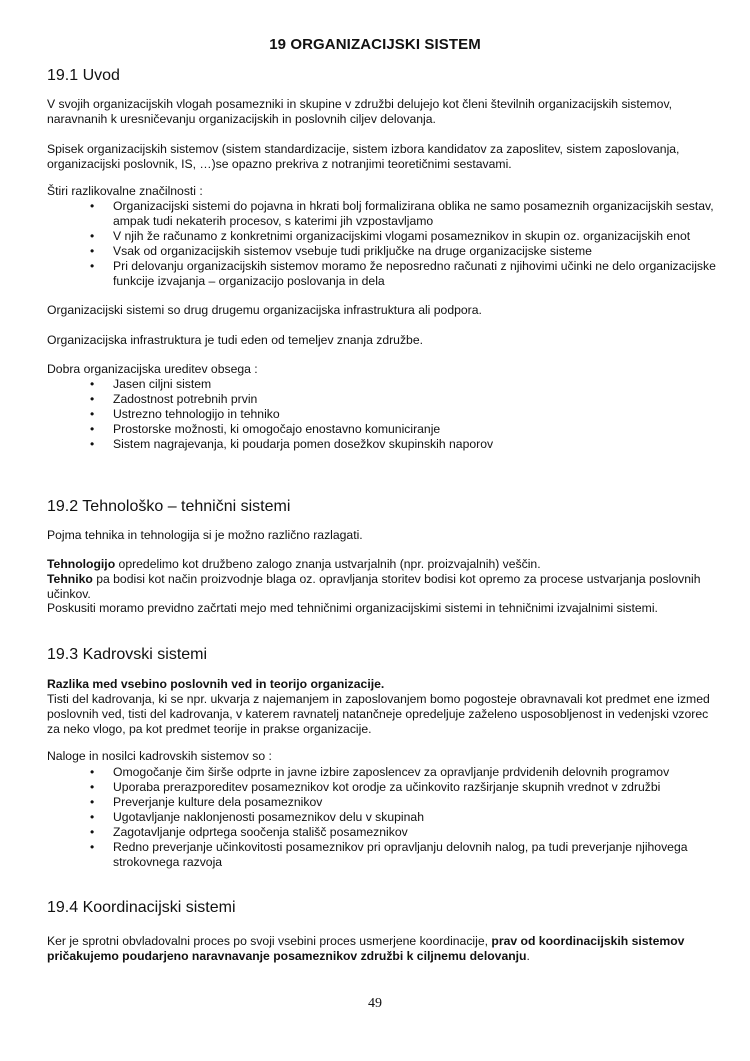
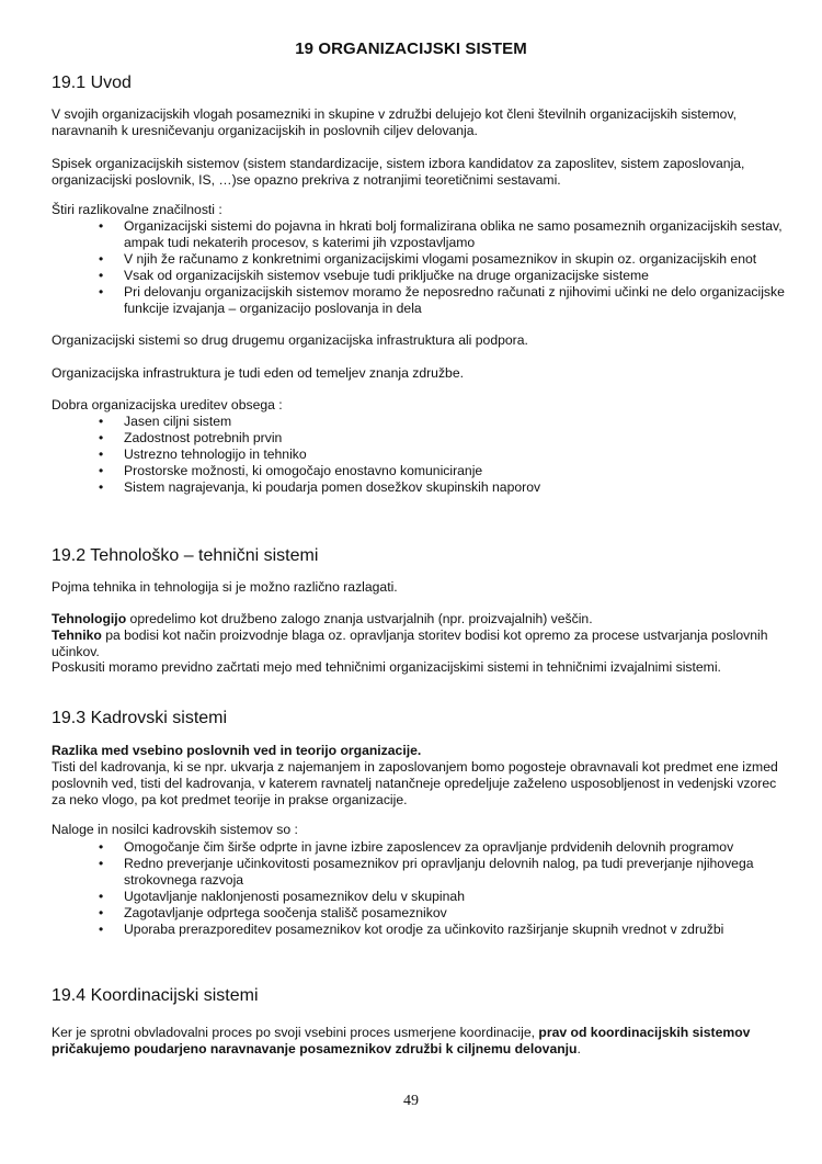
  19 ORGANIZACIJSKI SISTEM
  19.1 Uvod
  V svojih organizacijskih vlogah posamezniki in skupine v združbi delujejo kot členi številnih organizacijskih sistemov, naravnanih k uresničevanju organizacijskih in poslovnih ciljev delovanja.
  Spisek organizacijskih sistemov (sistem standardizacije, sistem izbora kandidatov za zaposlitev, sistem zaposlovanja, organizacijski poslovnik, IS, …)se opazno prekriva z notranjimi teoretičnimi sestavami.
  Štiri razlikovalne značilnosti :
  Organizacijski sistemi do pojavna in hkrati bolj formalizirana oblika ne samo posameznih organizacijskih sestav, ampak tudi nekaterih procesov, s katerimi jih vzpostavljamo
  V njih že računamo z konkretnimi organizacijskimi vlogami posameznikov in skupin oz. organizacijskih enot
  Vsak od organizacijskih sistemov vsebuje tudi priključke na druge organizacijske sisteme
  Pri delovanju organizacijskih sistemov moramo že neposredno računati z njihovimi učinki ne delo organizacijske funkcije izvajanja – organizacijo poslovanja in dela
  Organizacijski sistemi so drug drugemu organizacijska infrastruktura ali podpora.
  Organizacijska infrastruktura je tudi eden od temeljev znanja združbe.
  Dobra organizacijska ureditev obsega :
  Jasen ciljni sistem
  Zadostnost potrebnih prvin
  Ustrezno tehnologijo in tehniko
  Prostorske možnosti, ki omogočajo enostavno komuniciranje
  Sistem nagrajevanja, ki poudarja pomen dosežkov skupinskih naporov
  19.2 Tehnološko – tehnični sistemi
  Pojma tehnika in tehnologija si je možno različno razlagati.
  Tehnologijo opredelimo kot družbeno zalogo znanja ustvarjalnih (npr. proizvajalnih) veščin.
  Tehniko pa bodisi kot način proizvodnje blaga oz. opravljanja storitev bodisi kot opremo za procese ustvarjanja poslovnih učinkov.
  Poskusiti moramo previdno začrtati mejo med tehničnimi organizacijskimi sistemi in tehničnimi izvajalnimi sistemi.
  19.3 Kadrovski sistemi
  Razlika med vsebino poslovnih ved in teorijo organizacije.
  Tisti del kadrovanja, ki se npr. ukvarja z najemanjem in zaposlovanjem bomo pogosteje obravnavali kot predmet ene izmed poslovnih ved, tisti del kadrovanja, v katerem ravnatelj natančneje opredeljuje zaželeno usposobljenost in vedenjski vzorec za neko vlogo, pa kot predmet teorije in prakse organizacije.
  Naloge in nosilci kadrovskih sistemov so :
  Omogočanje čim širše odprte in javne izbire zaposlencev za opravljanje prdvidenih delovnih programov
- Uporaba prerazporeditev posameznikov kot orodje za učinkovito razširjanje skupnih vrednot v združbi
+ Redno preverjanje učinkovitosti posameznikov pri opravljanju delovnih nalog, pa tudi preverjanje njihovega strokovnega razvoja
- Preverjanje kulture dela posameznikov
  Ugotavljanje naklonjenosti posameznikov delu v skupinah
  Zagotavljanje odprtega soočenja stališč posameznikov
- Redno preverjanje učinkovitosti posameznikov pri opravljanju delovnih nalog, pa tudi preverjanje njihovega strokovnega razvoja
+ Uporaba prerazporeditev posameznikov kot orodje za učinkovito razširjanje skupnih vrednot v združbi
  19.4 Koordinacijski sistemi
  Ker je sprotni obvladovalni proces po svoji vsebini proces usmerjene koordinacije, prav od koordinacijskih sistemov pričakujemo poudarjeno naravnavanje posameznikov združbi k ciljnemu delovanju.
  49
